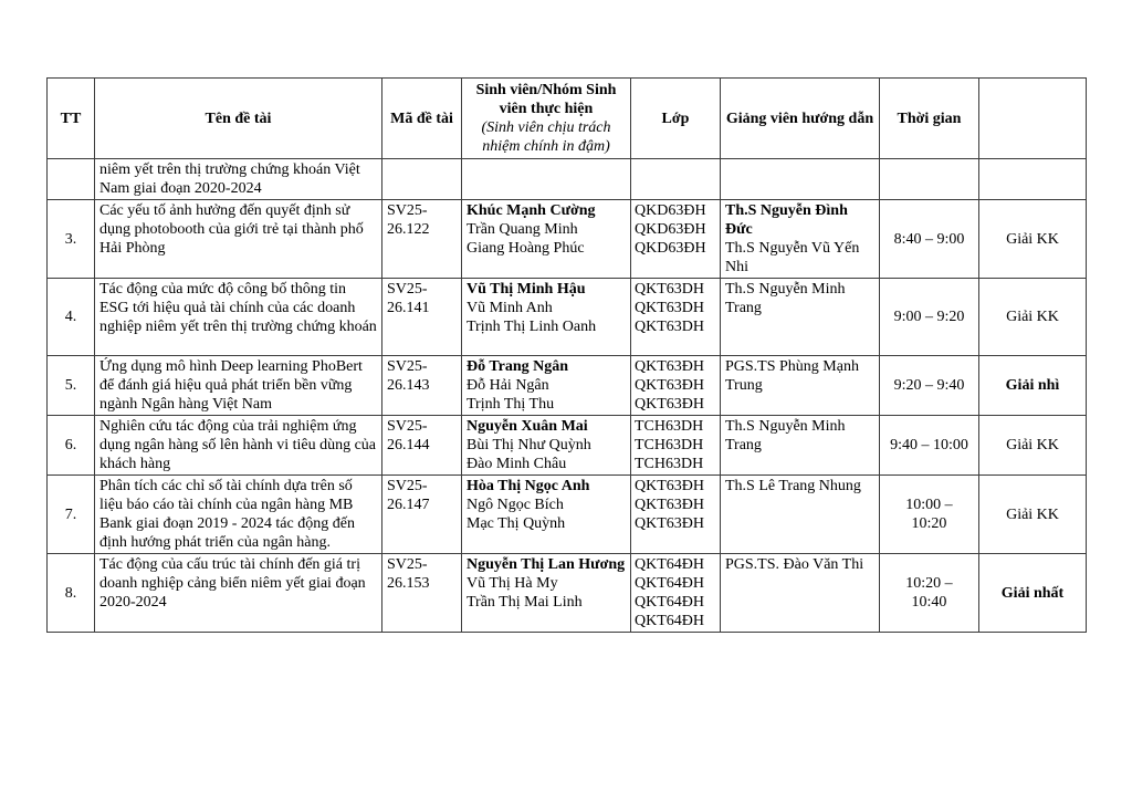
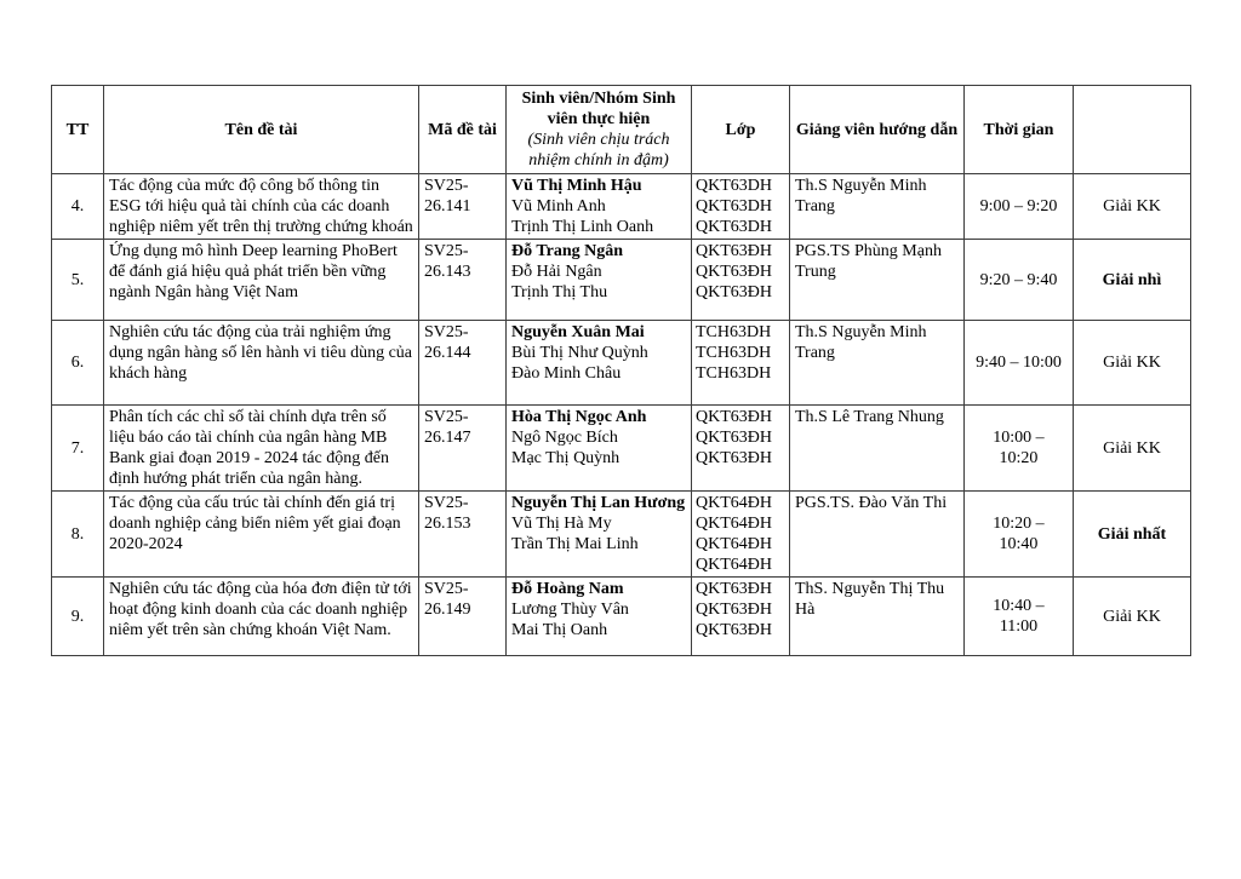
  TT	Tên đề tài	Mã đề tài	Sinh viên/Nhóm Sinh viên thực hiện (Sinh viên chịu trách nhiệm chính in đậm)	Lớp	Giảng viên hướng dẫn	Thời gian
- 	niêm yết trên thị trường chứng khoán Việt Nam giai đoạn 2020-2024
- 3.	Các yếu tố ảnh hưởng đến quyết định sử dụng photobooth của giới trẻ tại thành phố Hải Phòng	SV25-26.122	Khúc Mạnh CườngTrần Quang MinhGiang Hoàng Phúc	QKD63ĐHQKD63ĐHQKD63ĐH	Th.S Nguyễn Đình ĐứcTh.S Nguyễn Vũ Yến Nhi	8:40 – 9:00	Giải KK
  4.	Tác động của mức độ công bố thông tin ESG tới hiệu quả tài chính của các doanh nghiệp niêm yết trên thị trường chứng khoán	SV25-26.141	Vũ Thị Minh HậuVũ Minh AnhTrịnh Thị Linh Oanh	QKT63DHQKT63DHQKT63DH	Th.S Nguyễn Minh Trang	9:00 – 9:20	Giải KK
  5.	Ứng dụng mô hình Deep learning PhoBert để đánh giá hiệu quả phát triển bền vững ngành Ngân hàng Việt Nam	SV25-26.143	Đỗ Trang NgânĐỗ Hải NgânTrịnh Thị Thu	QKT63ĐHQKT63ĐHQKT63ĐH	PGS.TS Phùng Mạnh Trung	9:20 – 9:40	Giải nhì
  6.	Nghiên cứu tác động của trải nghiệm ứng dụng ngân hàng số lên hành vi tiêu dùng của khách hàng	SV25-26.144	Nguyễn Xuân MaiBùi Thị Như QuỳnhĐào Minh Châu	TCH63DHTCH63DHTCH63DH	Th.S Nguyễn Minh Trang	9:40 – 10:00	Giải KK
  7.	Phân tích các chỉ số tài chính dựa trên số liệu báo cáo tài chính của ngân hàng MB Bank giai đoạn 2019 - 2024 tác động đến định hướng phát triển của ngân hàng.	SV25-26.147	Hòa Thị Ngọc AnhNgô Ngọc BíchMạc Thị Quỳnh	QKT63ĐHQKT63ĐHQKT63ĐH	Th.S Lê Trang Nhung	10:00 – 10:20	Giải KK
  8.	Tác động của cấu trúc tài chính đến giá trị doanh nghiệp cảng biển niêm yết giai đoạn 2020-2024	SV25-26.153	Nguyễn Thị Lan HươngVũ Thị Hà MyTrần Thị Mai Linh	QKT64ĐHQKT64ĐHQKT64ĐHQKT64ĐH	PGS.TS. Đào Văn Thi	10:20 – 10:40	Giải nhất
+ 9.	Nghiên cứu tác động của hóa đơn điện tử tới hoạt động kinh doanh của các doanh nghiệp niêm yết trên sàn chứng khoán Việt Nam.	SV25-26.149	Đỗ Hoàng NamLương Thùy VânMai Thị Oanh	QKT63ĐHQKT63ĐHQKT63ĐH	ThS. Nguyễn Thị Thu Hà	10:40 – 11:00	Giải KK
